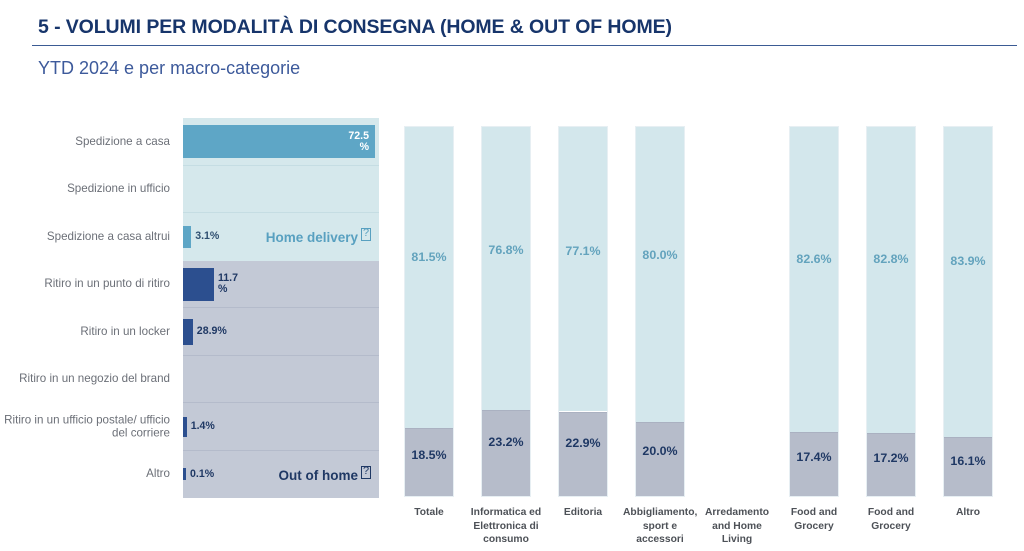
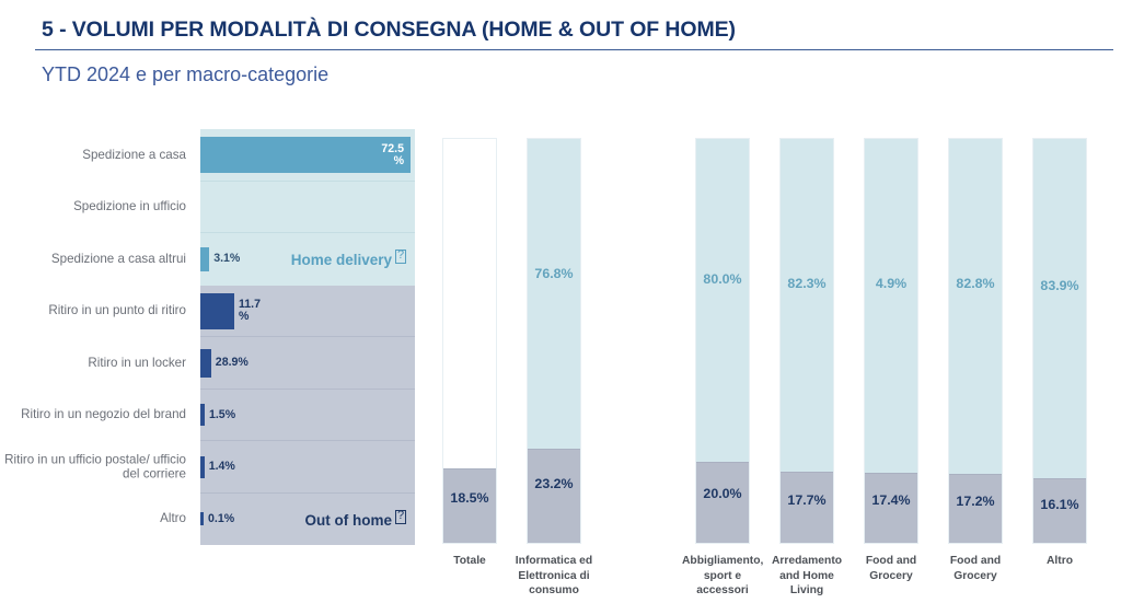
  5 - VOLUMI PER MODALITÀ DI CONSEGNA (HOME & OUT OF HOME)
  YTD 2024 e per macro-categorie
  Spedizione a casa
  Spedizione in ufficio
  Spedizione a casa altrui
  Ritiro in un punto di ritiro
  Ritiro in un locker
  Ritiro in un negozio del brand
  Ritiro in un ufficio postale/ ufficio del corriere
  Altro
  72.5
  %
  3.1%
  11.7
  %
  28.9%
+ 1.5%
  1.4%
  0.1%
  Home delivery ?
  Out of home ?
- 81.5%
  18.5%
  Totale
  76.8%
  23.2%
  Informatica ed Elettronica di consumo
- 77.1%
- 22.9%
- Editoria
  80.0%
  20.0%
  Abbigliamento, sport e accessori
+ 82.3%
+ 17.7%
  Arredamento and Home Living
- 82.6%
+ 4.9%
  17.4%
  Food and Grocery
  82.8%
  17.2%
  Food and Grocery
  83.9%
  16.1%
  Altro
